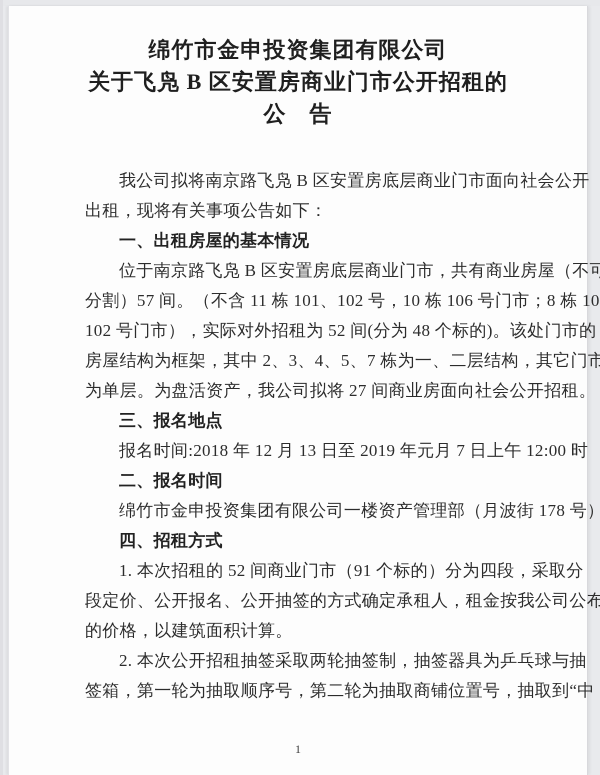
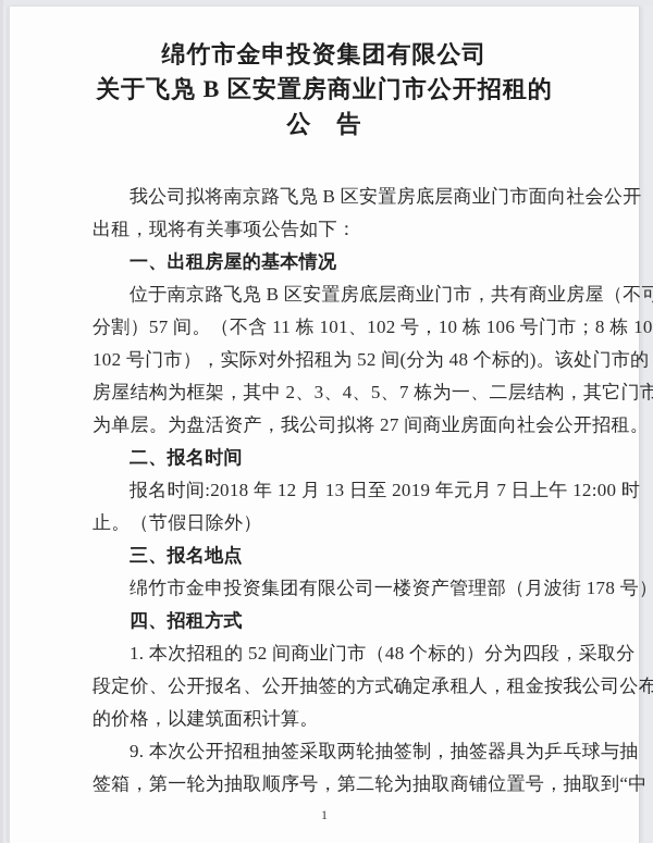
  绵竹市金申投资集团有限公司
  关于飞凫 B 区安置房商业门市公开招租的
  公 告
  我公司拟将南京路飞凫 B 区安置房底层商业门市面向社会公开
  出租，现将有关事项公告如下：
  一、出租房屋的基本情况
  位于南京路飞凫 B 区安置房底层商业门市，共有商业房屋（不可
  分割）57 间。（不含 11 栋 101、102 号，10 栋 106 号门市；8 栋 10
  102 号门市），实际对外招租为 52 间(分为 48 个标的)。该处门市的
  房屋结构为框架，其中 2、3、4、5、7 栋为一、二层结构，其它门市
  为单层。为盘活资产，我公司拟将 27 间商业房面向社会公开招租。
- 三、报名地点
+ 二、报名时间
  报名时间:2018 年 12 月 13 日至 2019 年元月 7 日上午 12:00 时
+ 止。（节假日除外）
- 二、报名时间
+ 三、报名地点
  绵竹市金申投资集团有限公司一楼资产管理部（月波街 178 号）
  四、招租方式
- 1. 本次招租的 52 间商业门市（91 个标的）分为四段，采取分
+ 1. 本次招租的 52 间商业门市（48 个标的）分为四段，采取分
  段定价、公开报名、公开抽签的方式确定承租人，租金按我公司公布
  的价格，以建筑面积计算。
- 2. 本次公开招租抽签采取两轮抽签制，抽签器具为乒乓球与抽
+ 9. 本次公开招租抽签采取两轮抽签制，抽签器具为乒乓球与抽
  签箱，第一轮为抽取顺序号，第二轮为抽取商铺位置号，抽取到“中
  1
